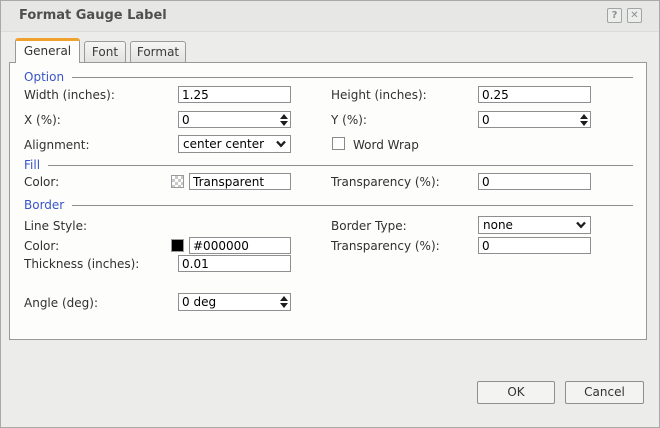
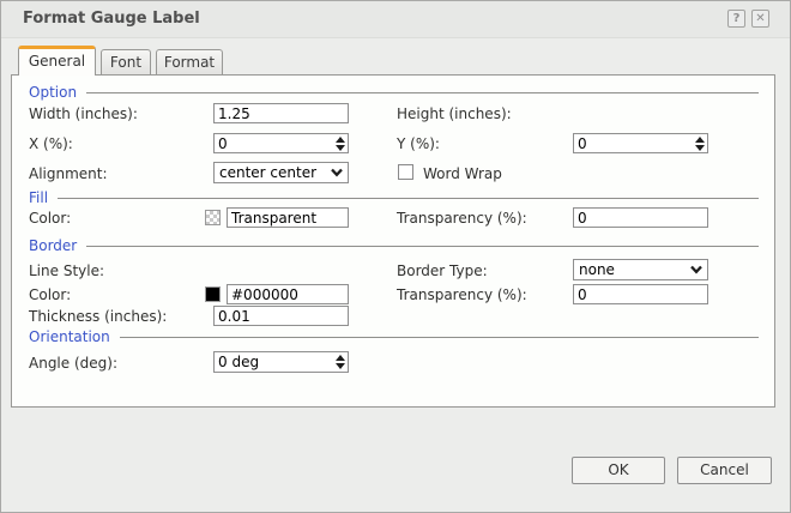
  Format Gauge Label
  ?
  ✕
  General
  Font
  Format
  Option
  Width (inches):
  1.25
  Height (inches):
- 0.25
  X (%):
  0
  Y (%):
  0
  Alignment:
  center center
  Word Wrap
  Fill
  Color:
  Transparent
  Transparency (%):
  0
  Border
  Line Style:
  Border Type:
  none
  Color:
  #000000
  Transparency (%):
  0
  Thickness (inches):
  0.01
+ Orientation
  Angle (deg):
  0 deg
  OK
  Cancel
